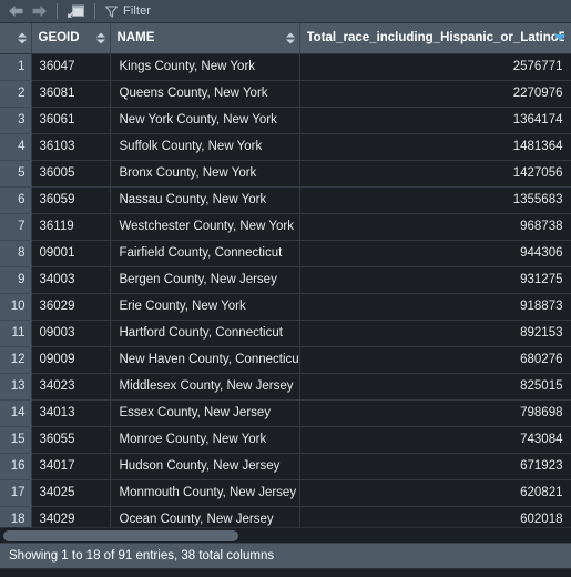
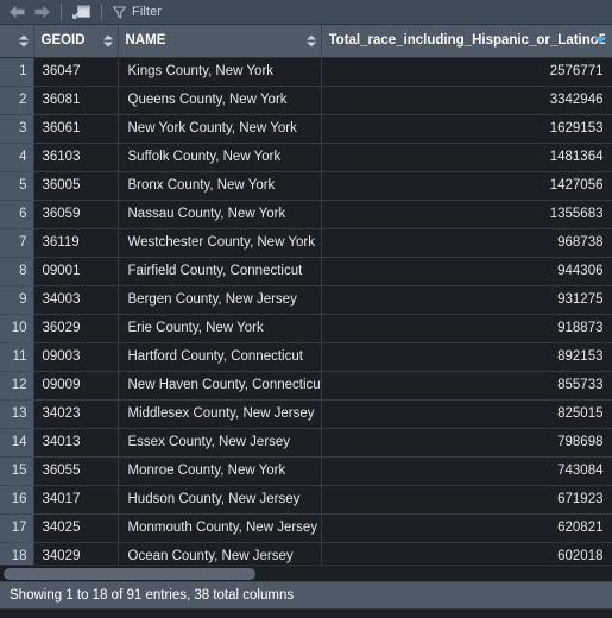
  Filter
  	GEOID	NAME	Total_race_including_Hispanic_or_LatinoE
  1	36047	Kings County, New York	2576771
- 2	36081	Queens County, New York	2270976
+ 2	36081	Queens County, New York	3342946
- 3	36061	New York County, New York	1364174
+ 3	36061	New York County, New York	1629153
  4	36103	Suffolk County, New York	1481364
  5	36005	Bronx County, New York	1427056
  6	36059	Nassau County, New York	1355683
  7	36119	Westchester County, New York	968738
  8	09001	Fairfield County, Connecticut	944306
  9	34003	Bergen County, New Jersey	931275
  10	36029	Erie County, New York	918873
  11	09003	Hartford County, Connecticut	892153
- 12	09009	New Haven County, Connecticu	680276
+ 12	09009	New Haven County, Connecticu	855733
  13	34023	Middlesex County, New Jersey	825015
  14	34013	Essex County, New Jersey	798698
  15	36055	Monroe County, New York	743084
  16	34017	Hudson County, New Jersey	671923
  17	34025	Monmouth County, New Jersey	620821
  18	34029	Ocean County, New Jersey	602018
  Showing 1 to 18 of 91 entries, 38 total columns
